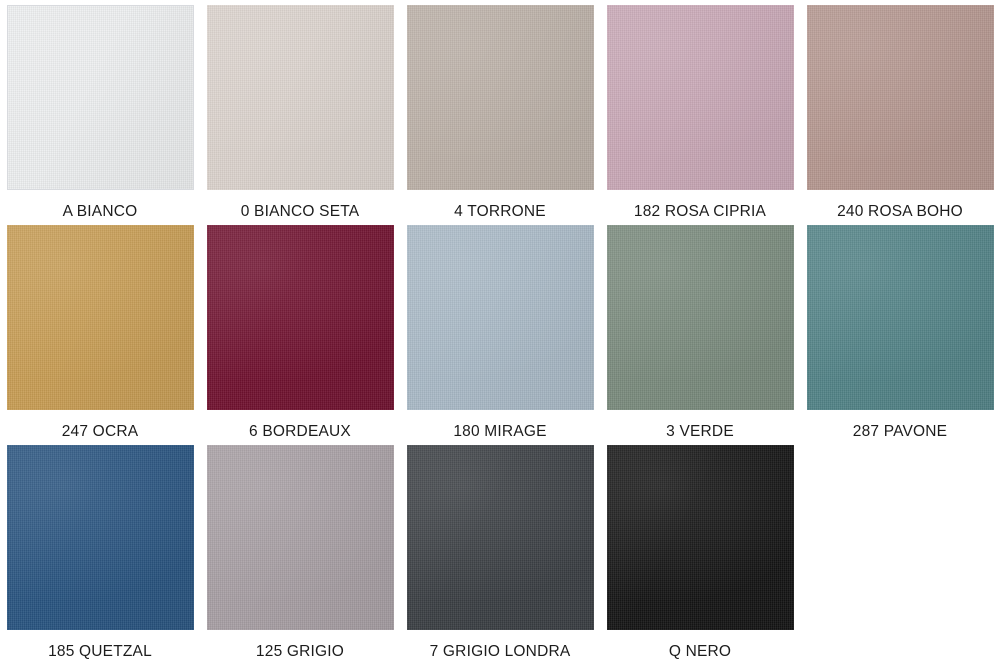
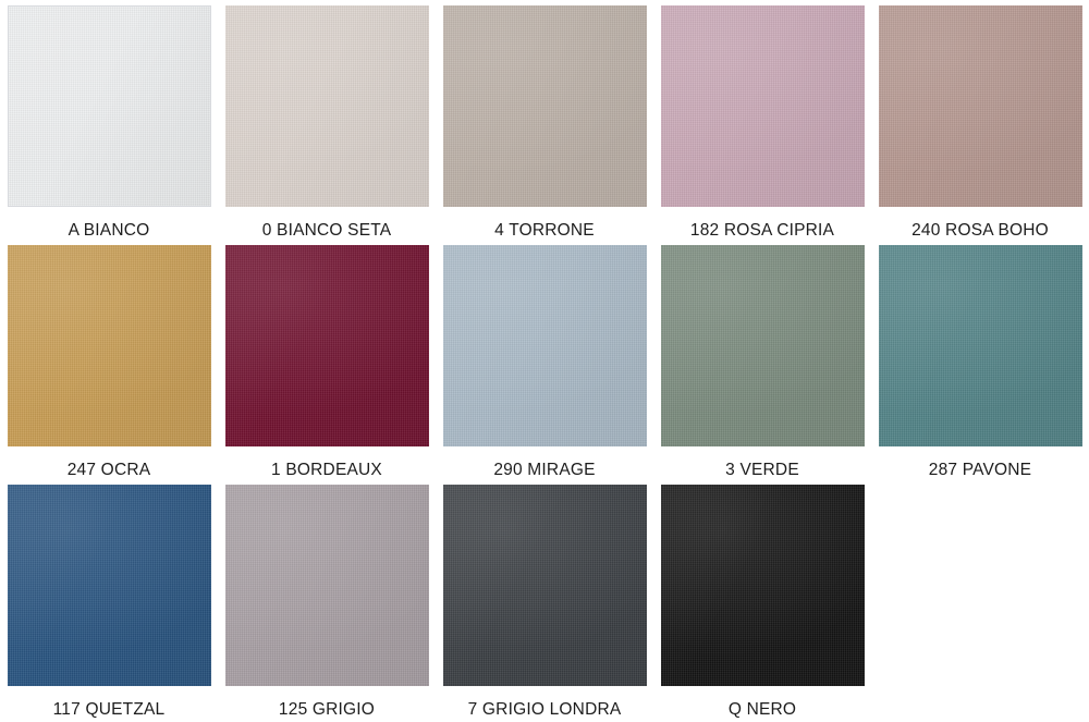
  A BIANCO
  0 BIANCO SETA
  4 TORRONE
  182 ROSA CIPRIA
  240 ROSA BOHO
  247 OCRA
- 6 BORDEAUX
+ 1 BORDEAUX
- 180 MIRAGE
+ 290 MIRAGE
  3 VERDE
  287 PAVONE
- 185 QUETZAL
+ 117 QUETZAL
  125 GRIGIO
  7 GRIGIO LONDRA
  Q NERO
